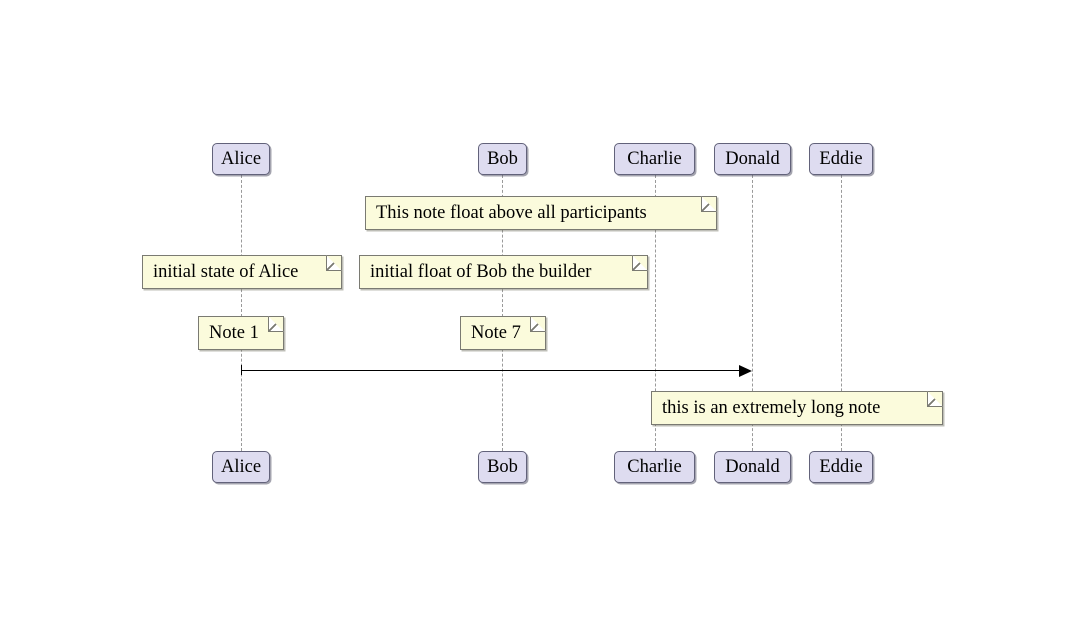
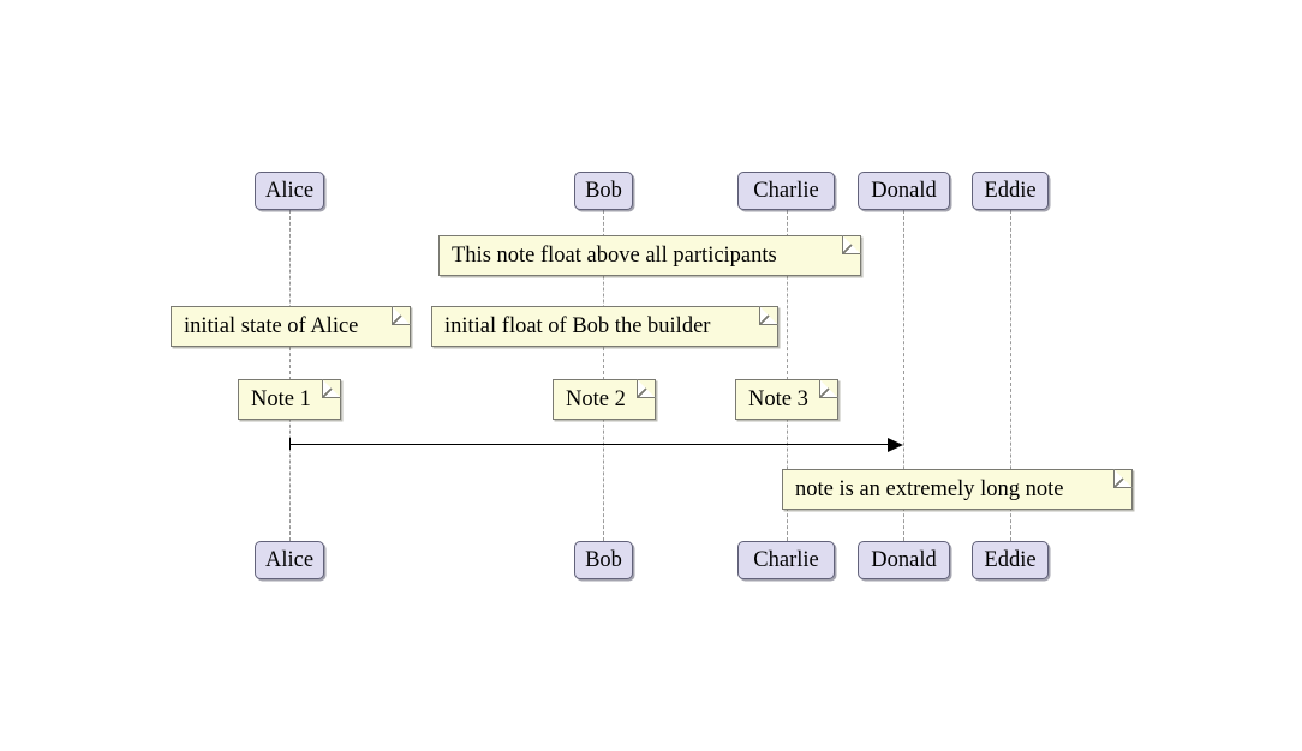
  Alice
  Bob
  Charlie
  Donald
  Eddie
  Alice
  Bob
  Charlie
  Donald
  Eddie
  This note float above all participants
  initial state of Alice
  initial float of Bob the builder
  Note 1
- Note 7
+ Note 2
+ Note 3
- this is an extremely long note
+ note is an extremely long note
